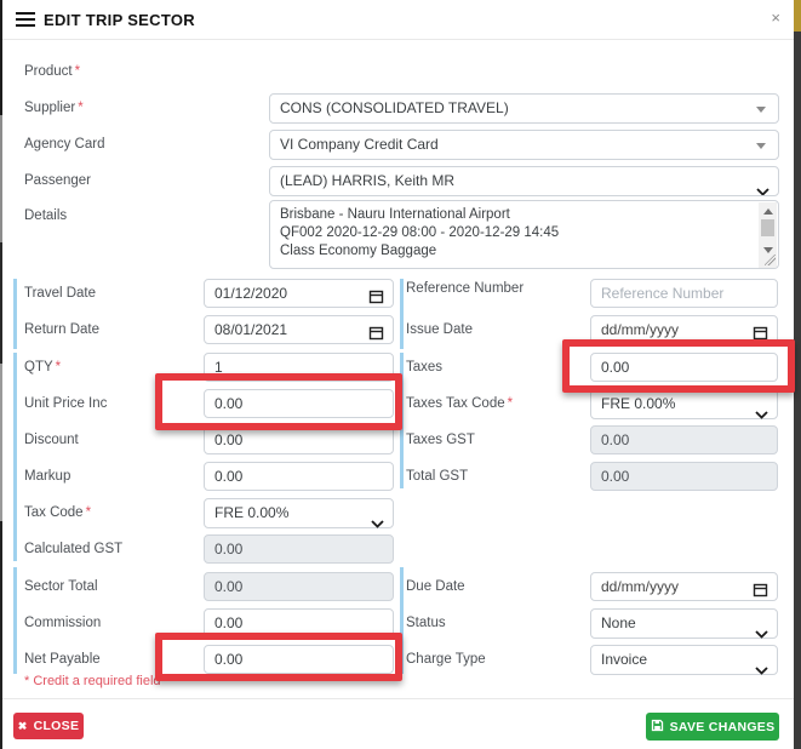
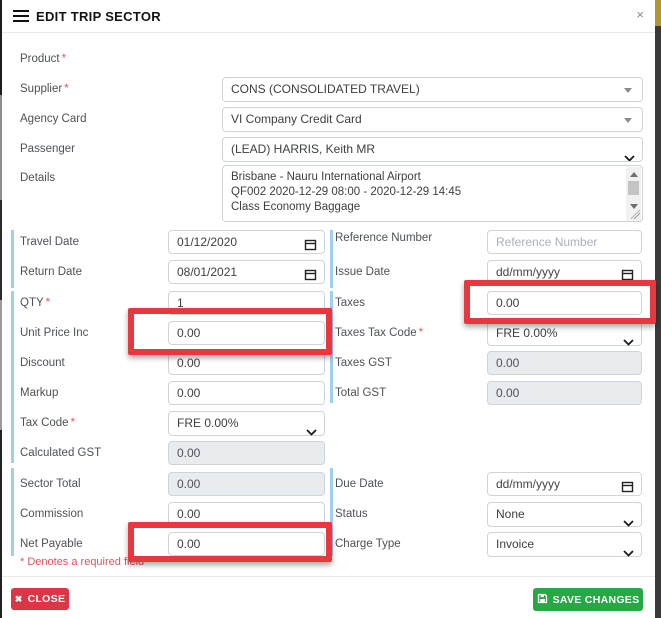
  EDIT TRIP SECTOR
  ×
  Product *
  Supplier *
  Agency Card
  Passenger
  Details
  CONS (CONSOLIDATED TRAVEL)
  VI Company Credit Card
  (LEAD) HARRIS, Keith MR
  Brisbane - Nauru International Airport
  QF002 2020-12-29 08:00 - 2020-12-29 14:45
  Class Economy Baggage
  Travel Date
  Return Date
  QTY *
  Unit Price Inc
  Discount
  Markup
  Tax Code *
  Calculated GST
  Sector Total
  Commission
  Net Payable
  01/12/2020
  08/01/2021
  1
  0.00
  0.00
  0.00
  FRE 0.00%
  0.00
  0.00
  0.00
  0.00
  Reference Number
  Issue Date
  Taxes
  Taxes Tax Code *
  Taxes GST
  Total GST
  Due Date
  Status
  Charge Type
  Reference Number
  dd/mm/yyyy
  0.00
  FRE 0.00%
  0.00
  0.00
  dd/mm/yyyy
  None
  Invoice
- * Credit a required field
+ * Denotes a required field
  ✖
  CLOSE
  SAVE CHANGES
